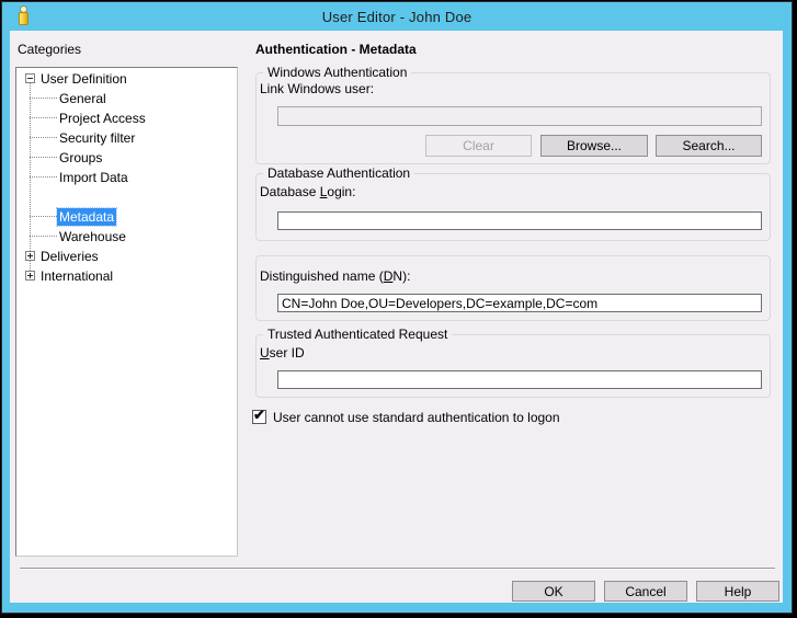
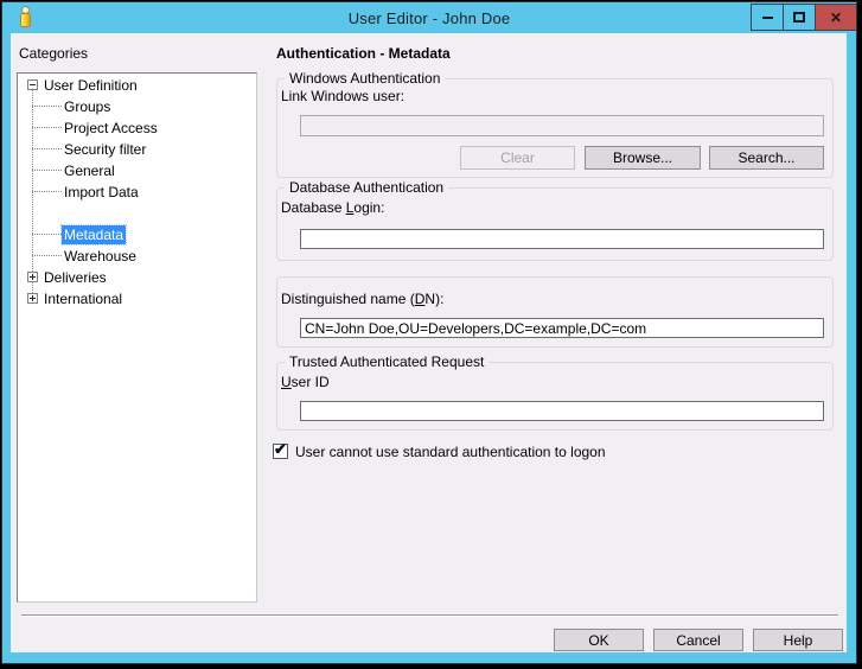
  User Editor - John Doe
+ ✕
  Categories
  User Definition
- General
+ Groups
  Project Access
  Security filter
- Groups
+ General
  Import Data
  Metadata
  Warehouse
  Deliveries
  International
  Authentication - Metadata
  Windows Authentication
  Link Windows user:
  Clear
  Browse...
  Search...
  Database Authentication
  Database Login:
  Distinguished name (DN):
  CN=John Doe,OU=Developers,DC=example,DC=com
  Trusted Authenticated Request
  User ID
  ✔
  User cannot use standard authentication to logon
  OK
  Cancel
  Help
